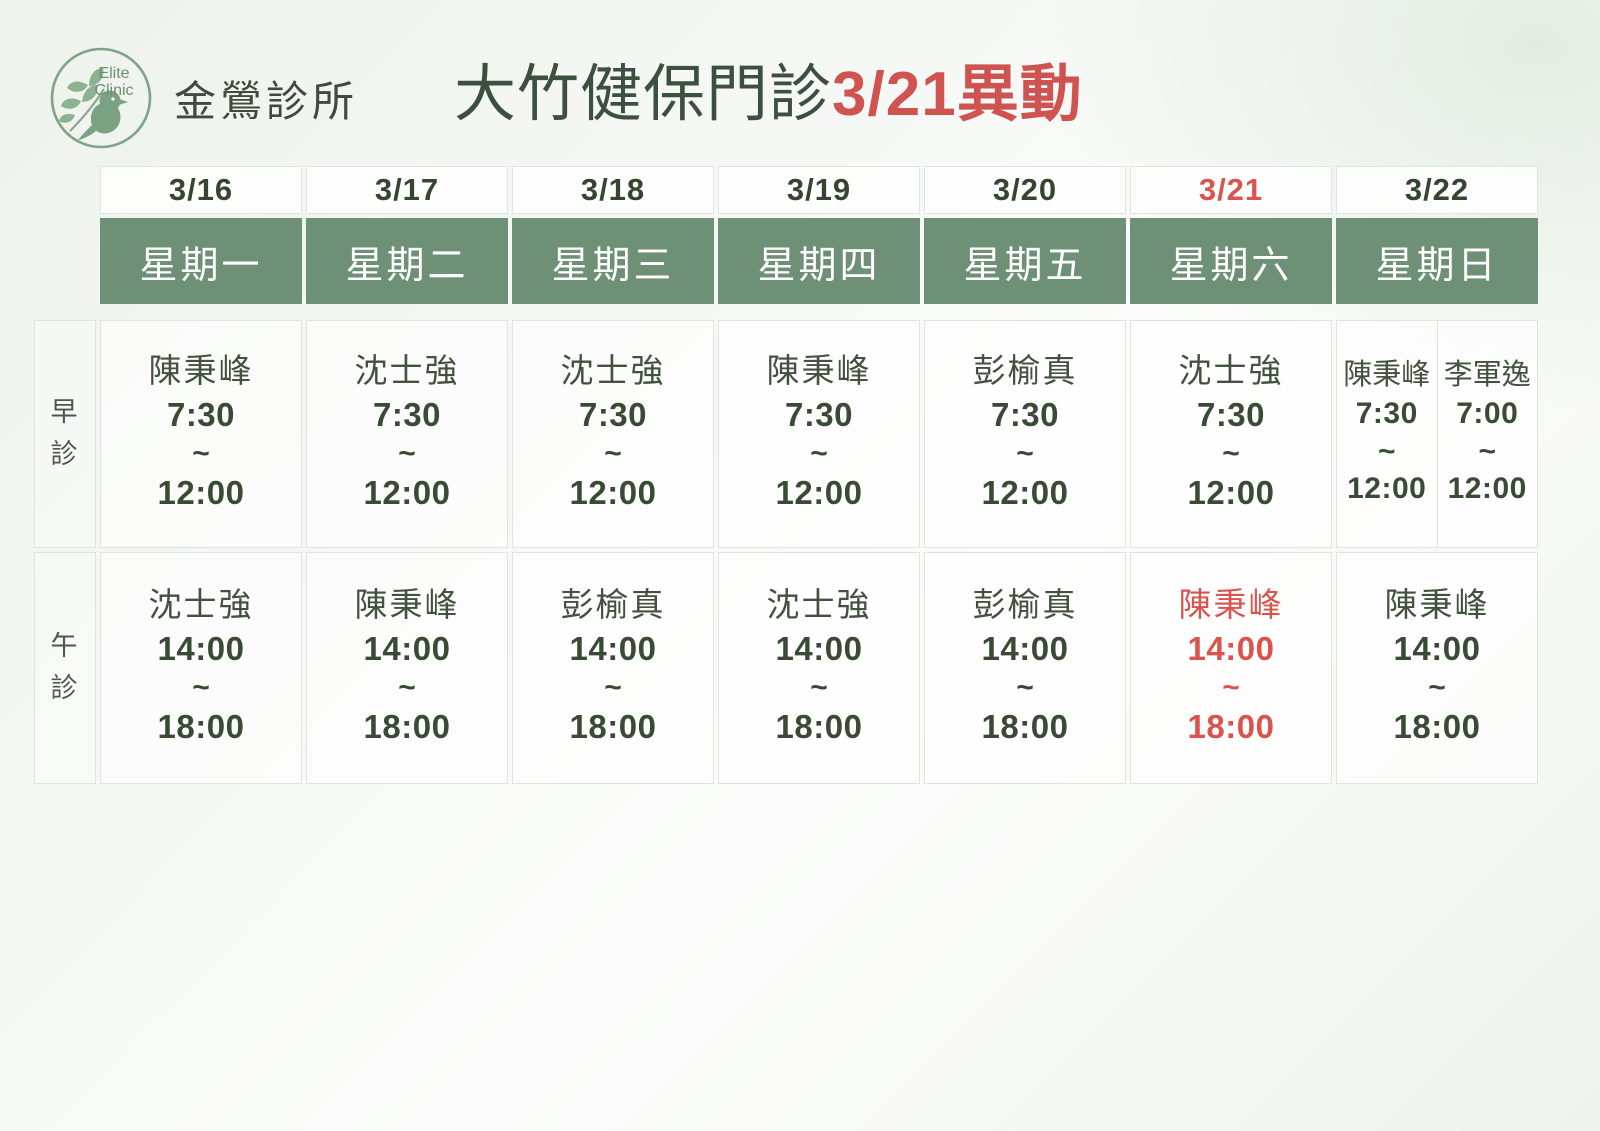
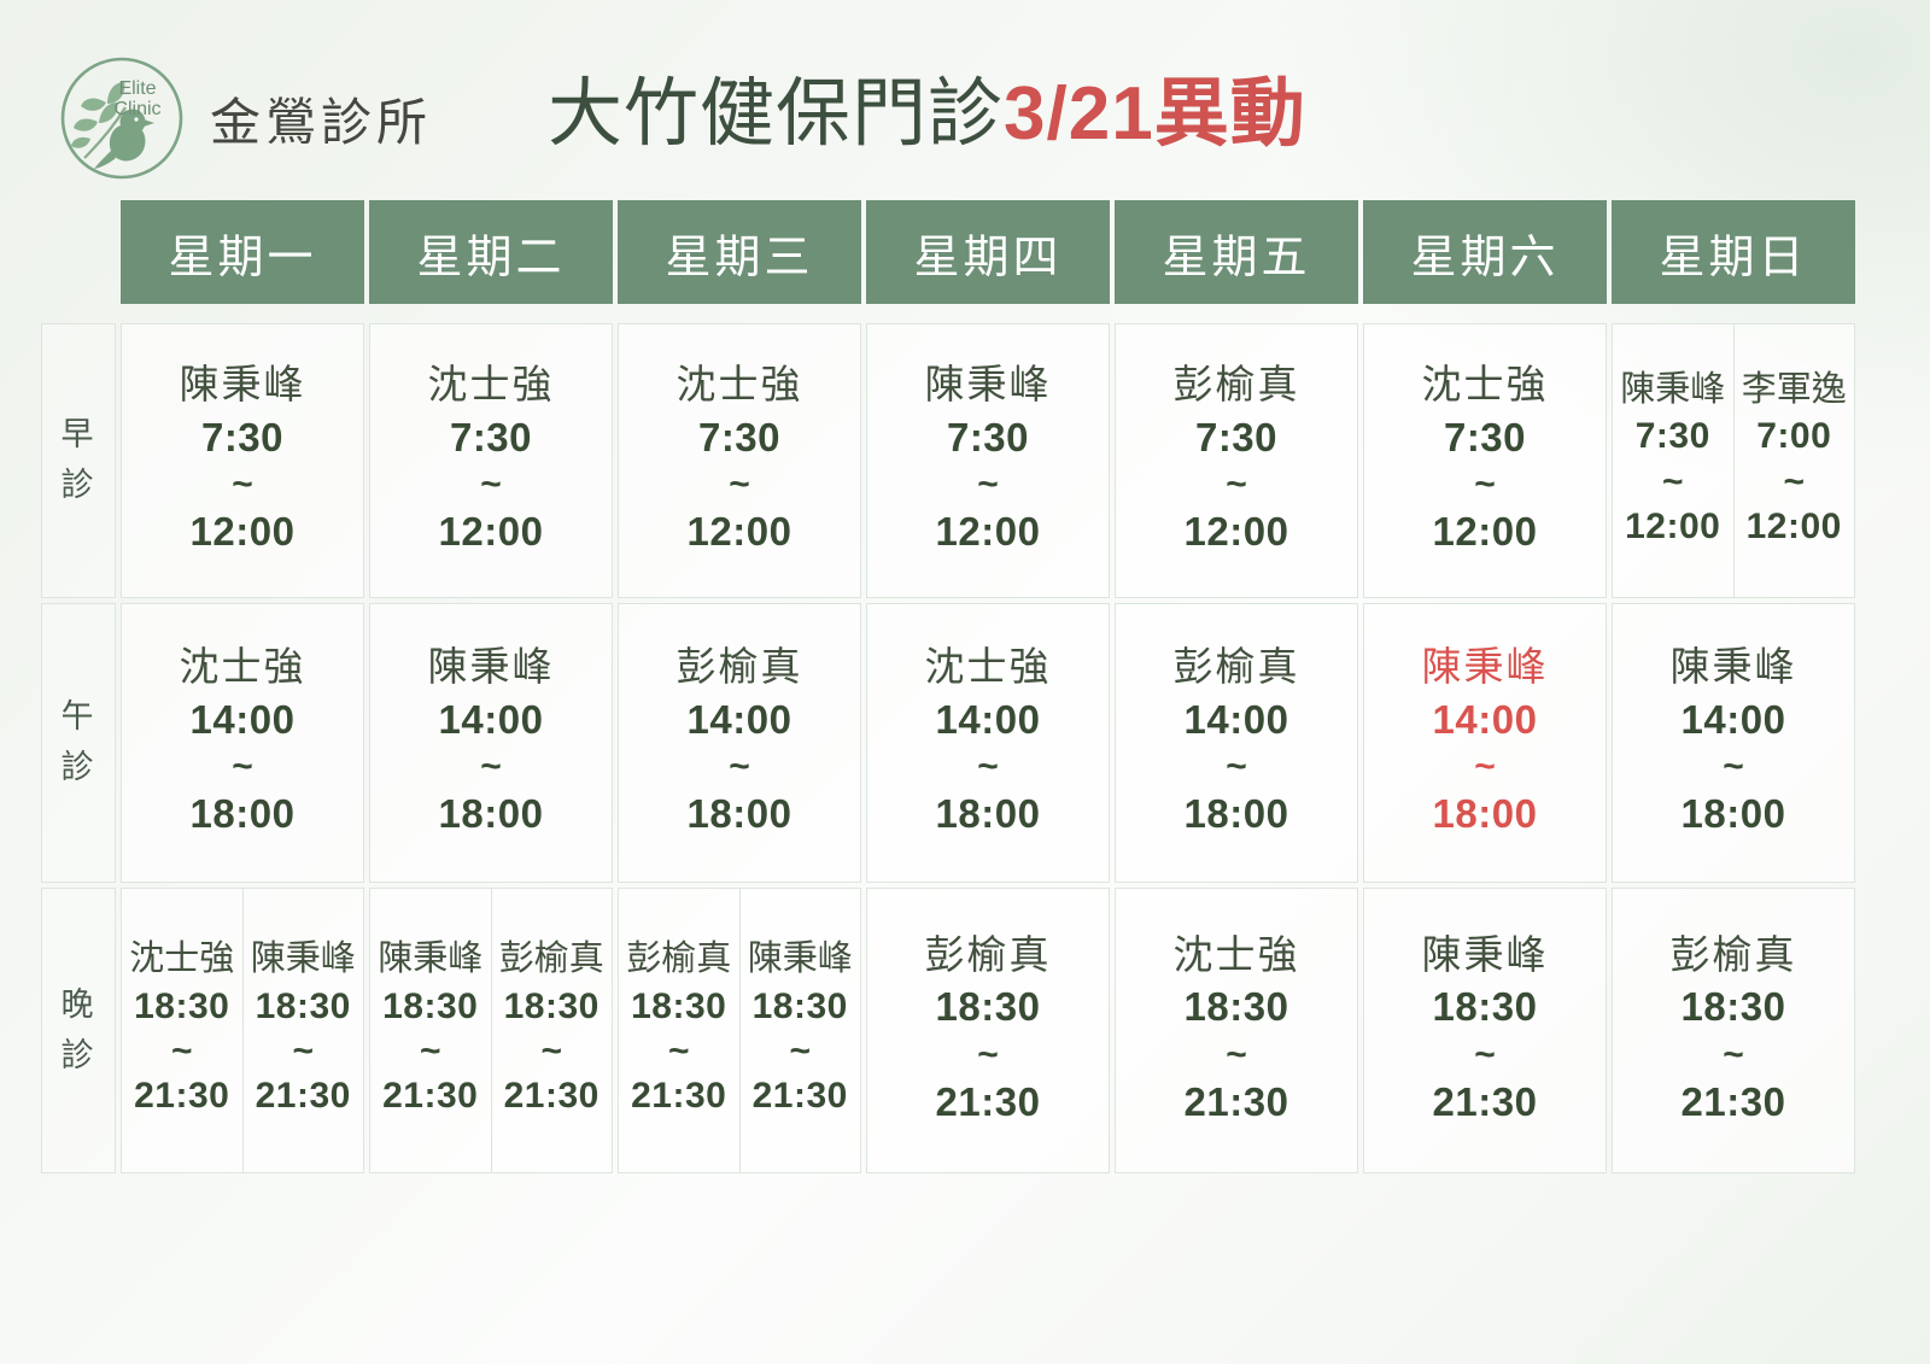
  Elite
  Clinic
  金鶯診所
  大竹健保門診3/21異動
- 	3/16	3/17	3/18	3/19	3/20	3/21	3/22
  	星期一	星期二	星期三	星期四	星期五	星期六	星期日
  早診	陳秉峰7:30~12:00	沈士強7:30~12:00	沈士強7:30~12:00	陳秉峰7:30~12:00	彭榆真7:30~12:00	沈士強7:30~12:00	陳秉峰7:30~12:00李軍逸7:00~12:00
  午診	沈士強14:00~18:00	陳秉峰14:00~18:00	彭榆真14:00~18:00	沈士強14:00~18:00	彭榆真14:00~18:00	陳秉峰14:00~18:00	陳秉峰14:00~18:00
+ 晚診	沈士強18:30~21:30陳秉峰18:30~21:30	陳秉峰18:30~21:30彭榆真18:30~21:30	彭榆真18:30~21:30陳秉峰18:30~21:30	彭榆真18:30~21:30	沈士強18:30~21:30	陳秉峰18:30~21:30	彭榆真18:30~21:30
